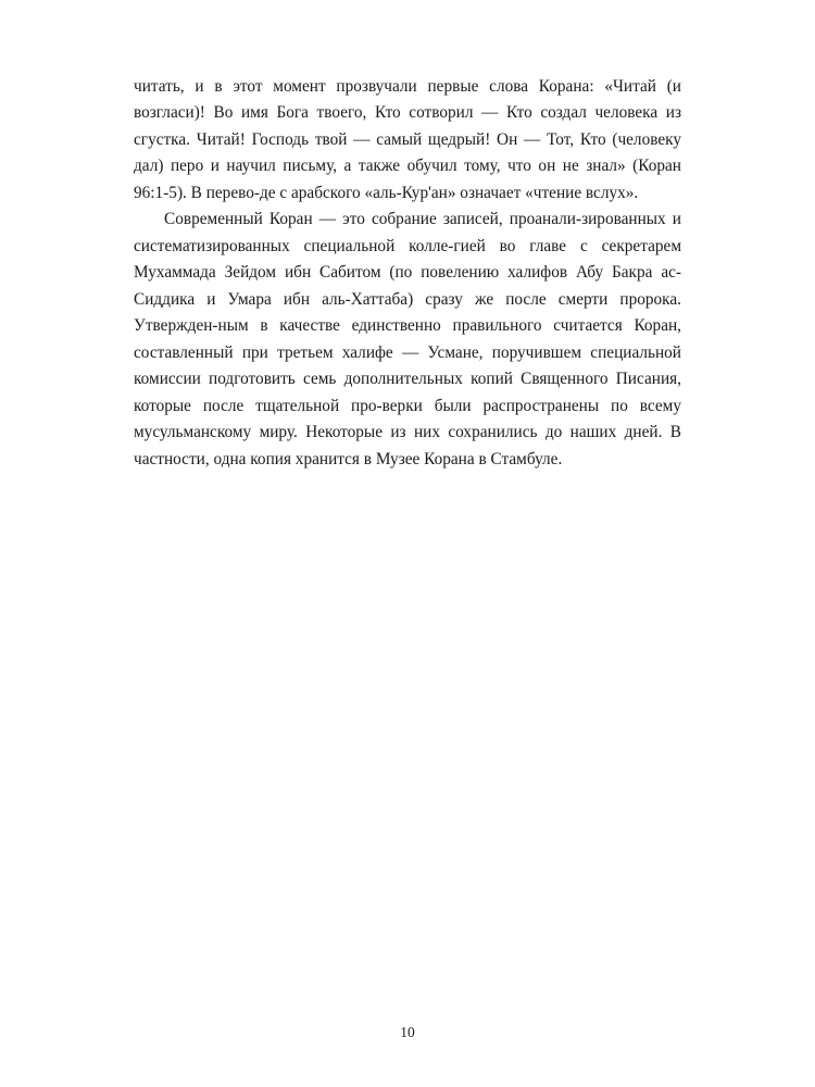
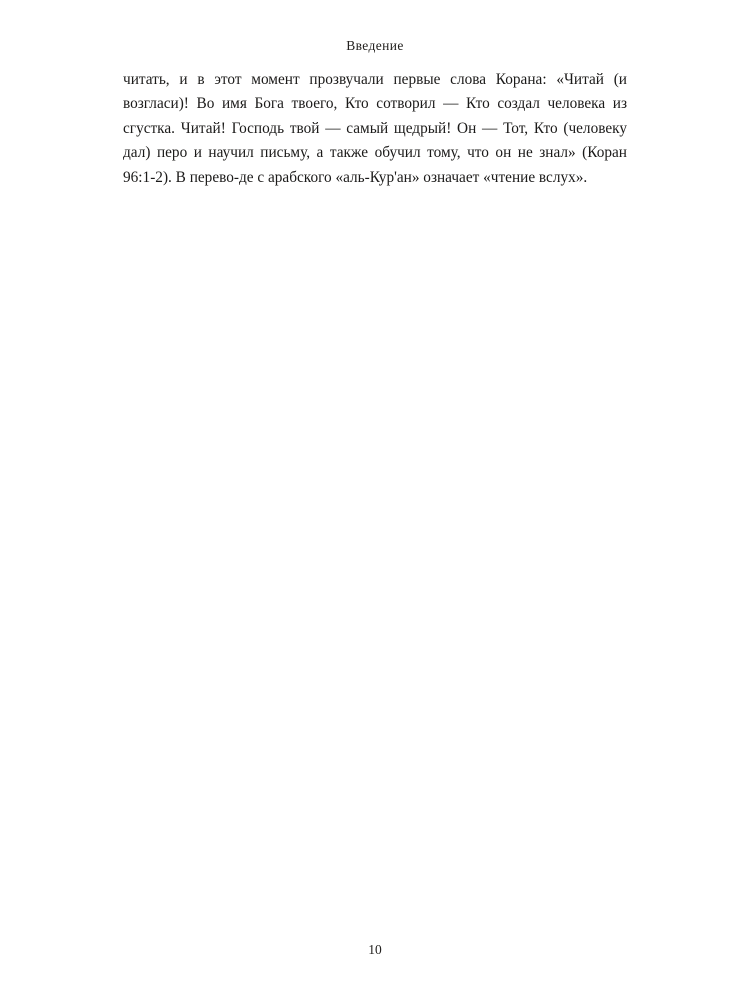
+ Введение
- читать, и в этот момент прозвучали первые слова Корана: «Читай (и возгласи)! Во имя Бога твоего, Кто сотворил — Кто создал человека из сгустка. Читай! Господь твой — самый щедрый! Он — Тот, Кто (человеку дал) перо и научил письму, а также обучил тому, что он не знал» (Коран 96:1-5). В перево-де с арабского «аль-Кур'ан» означает «чтение вслух».
+ читать, и в этот момент прозвучали первые слова Корана: «Читай (и возгласи)! Во имя Бога твоего, Кто сотворил — Кто создал человека из сгустка. Читай! Господь твой — самый щедрый! Он — Тот, Кто (человеку дал) перо и научил письму, а также обучил тому, что он не знал» (Коран 96:1-2). В перево-де с арабского «аль-Кур'ан» означает «чтение вслух».
- Современный Коран — это собрание записей, проанали-зированных и систематизированных специальной колле-гией во главе с секретарем Мухаммада Зейдом ибн Сабитом (по повелению халифов Абу Бакра ас-Сиддика и Умара ибн аль-Хаттаба) сразу же после смерти пророка. Утвержден-ным в качестве единственно правильного считается Коран, составленный при третьем халифе — Усмане, поручившем специальной комиссии подготовить семь дополнительных копий Священного Писания, которые после тщательной про-верки были распространены по всему мусульманскому миру. Некоторые из них сохранились до наших дней. В частности, одна копия хранится в Музее Корана в Стамбуле.
  10
